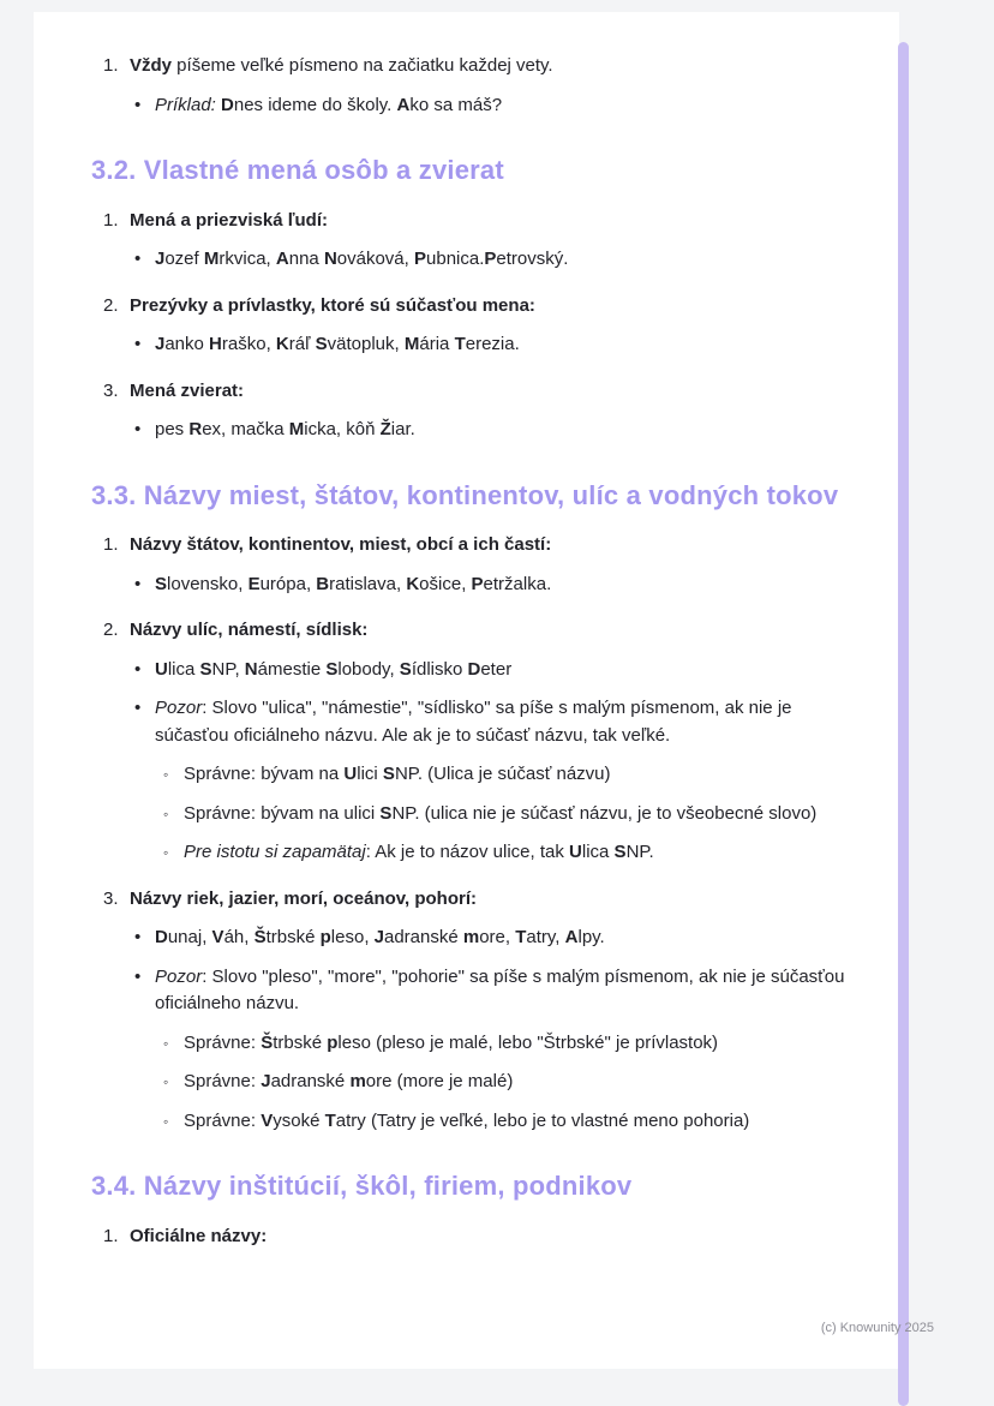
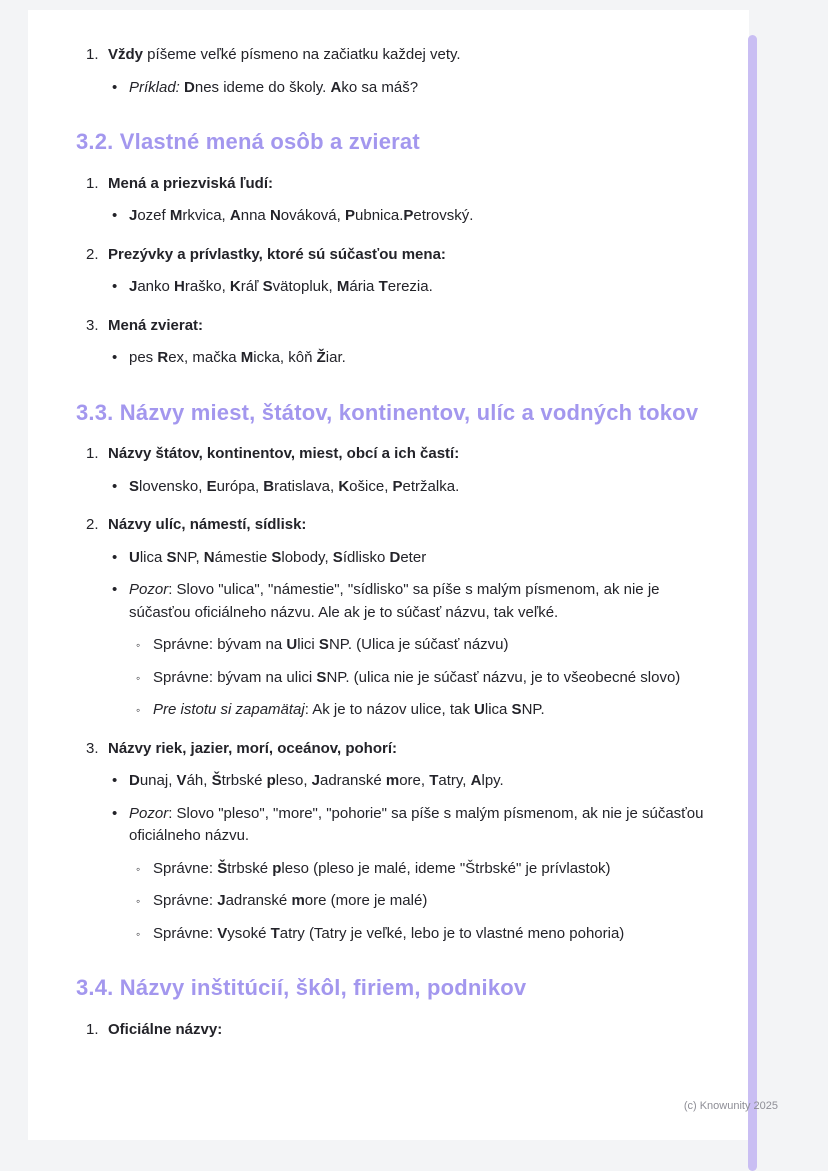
  1.
  Vždy píšeme veľké písmeno na začiatku každej vety.
  •
  Príklad: Dnes ideme do školy. Ako sa máš?
  3.2. Vlastné mená osôb a zvierat
  1.
  Mená a priezviská ľudí:
  •
  Jozef Mrkvica, Anna Nováková, Pubnica.Petrovský.
  2.
  Prezývky a prívlastky, ktoré sú súčasťou mena:
  •
  Janko Hraško, Kráľ Svätopluk, Mária Terezia.
  3.
  Mená zvierat:
  •
  pes Rex, mačka Micka, kôň Žiar.
  3.3. Názvy miest, štátov, kontinentov, ulíc a vodných tokov
  1.
  Názvy štátov, kontinentov, miest, obcí a ich častí:
  •
  Slovensko, Európa, Bratislava, Košice, Petržalka.
  2.
  Názvy ulíc, námestí, sídlisk:
  •
  Ulica SNP, Námestie Slobody, Sídlisko Deter
  •
  Pozor: Slovo "ulica", "námestie", "sídlisko" sa píše s malým písmenom, ak nie je súčasťou oficiálneho názvu. Ale ak je to súčasť názvu, tak veľké.
  ◦
  Správne: bývam na Ulici SNP. (Ulica je súčasť názvu)
  ◦
  Správne: bývam na ulici SNP. (ulica nie je súčasť názvu, je to všeobecné slovo)
  ◦
  Pre istotu si zapamätaj: Ak je to názov ulice, tak Ulica SNP.
  3.
  Názvy riek, jazier, morí, oceánov, pohorí:
  •
  Dunaj, Váh, Štrbské pleso, Jadranské more, Tatry, Alpy.
  •
  Pozor: Slovo "pleso", "more", "pohorie" sa píše s malým písmenom, ak nie je súčasťou oficiálneho názvu.
  ◦
- Správne: Štrbské pleso (pleso je malé, lebo "Štrbské" je prívlastok)
+ Správne: Štrbské pleso (pleso je malé, ideme "Štrbské" je prívlastok)
  ◦
  Správne: Jadranské more (more je malé)
  ◦
  Správne: Vysoké Tatry (Tatry je veľké, lebo je to vlastné meno pohoria)
  3.4. Názvy inštitúcií, škôl, firiem, podnikov
  1.
  Oficiálne názvy:
  (c) Knowunity 2025
